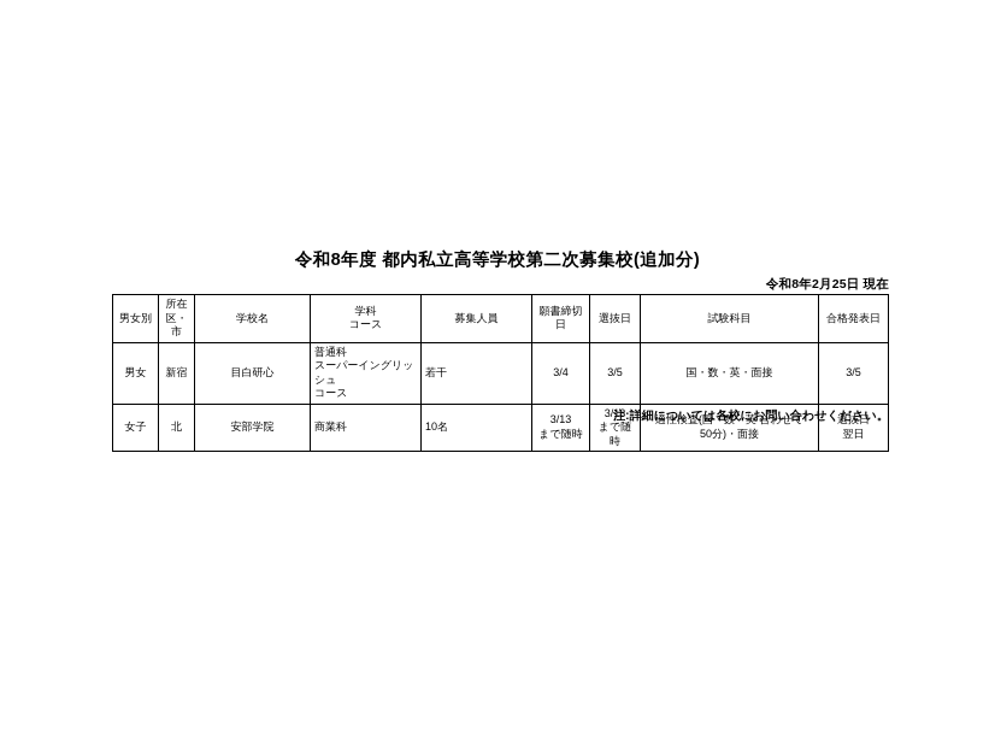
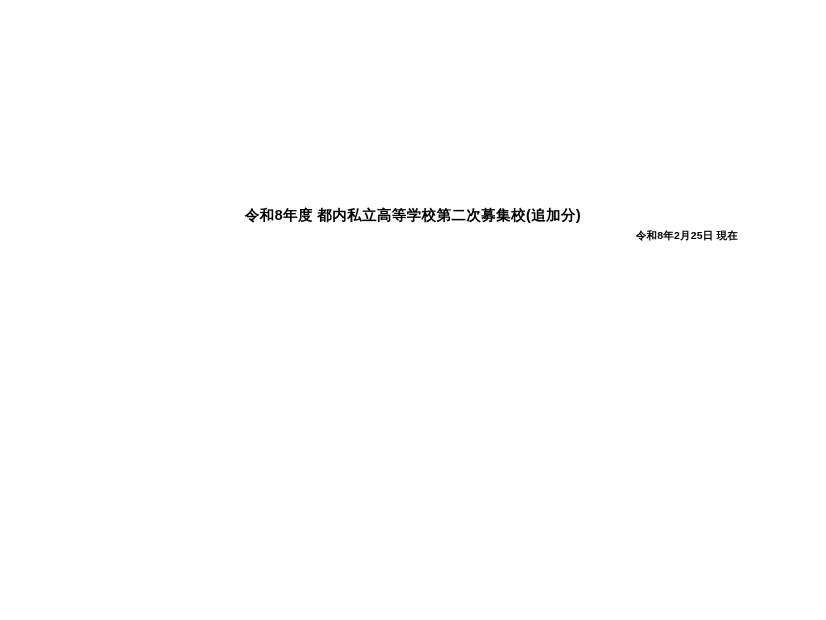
  令和8年度 都内私立高等学校第二次募集校(追加分)
  令和8年2月25日 現在
- 男女別	所在 区・市	学校名	学科 コース	募集人員	願書締切日	選抜日	試験科目	合格発表日
- 男女	新宿	目白研心	普通科 スーパーイングリッシュ コース	若干	3/4	3/5	国・数・英・面接	3/5
- 女子	北	安部学院	商業科	10名	3/13 まで随時	3/13 まで随時	適性検査(国・数・英 合わせて 50分)・面接	選抜日 翌日
- 注:詳細については各校にお問い合わせください。
